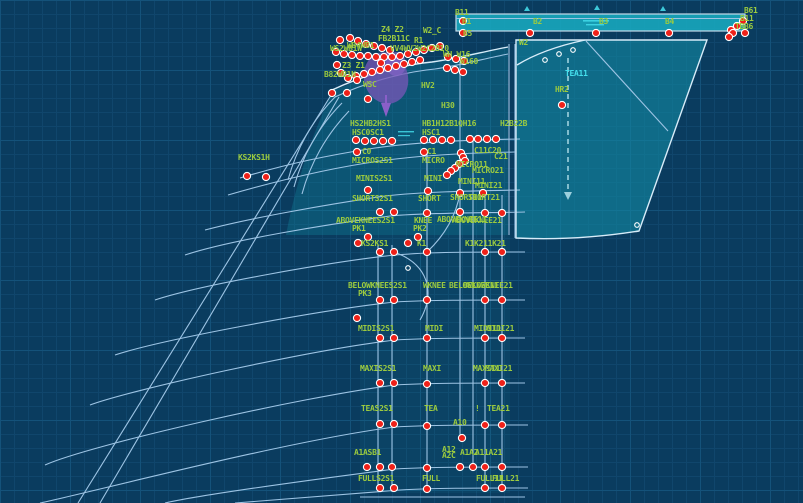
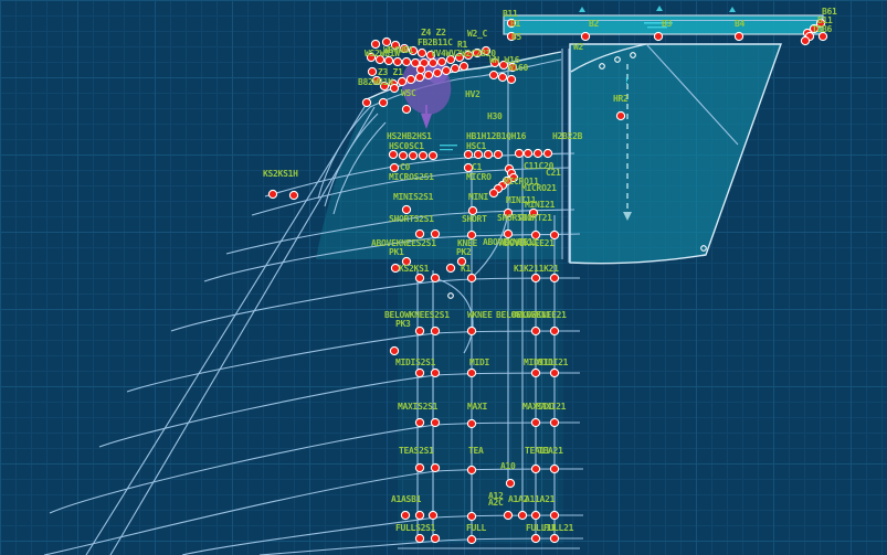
  B11
  B1
  B2
  B3
  B4
  B61
  B11
  TBB6
  B5
  W2
  Z4 Z2
  W2_C
  FB2B11C
  R1
  WB4WB1
  WS2WB1W
  VV4WV2W2C2B10
  WH W16
  W160
  Z3 Z1
  B82WB1N
  WSC
  HV2
  H30
- TEA11
+ !
  HR2
  HS2HB2HS1
  HB1H12B1QH16
  H2B22B
  HSC0SC1
  HSC1
  C0
  C1
  C11C20
  C21
  MICROS2S1
  MICRO
  MICRO11
  MICRO21
  MINIS2S1
  MINI
  MINI11
  MINI21
  SHORTS2S1
  SHORT
  SHORT11
  SHORT21
  ABOVEKNEES2S1
  KNEE
  ABOVEKNEE11
  ABOVEKNEE21
  PK1
  PK2
  KS2KS1
  K1
  K1K211K21
  BELOWKNEES2S1
  WKNEE
  BELOWKNEE11
  BELOWKNEE21
  PK3
  MIDIS2S1
  MIDI
  MIDI11
  MIDI21
  MAXIS2S1
  MAXI
  MAXI11
  MAXI21
  TEAS2S1
  TEA
- !
+ TEA11
  TEA21
  A10
  A1ASB1
  A12
  A2C
  A1A2
  A11A21
  FULLS2S1
  FULL
  FULL11
  FULL21
  KS2KS1H
